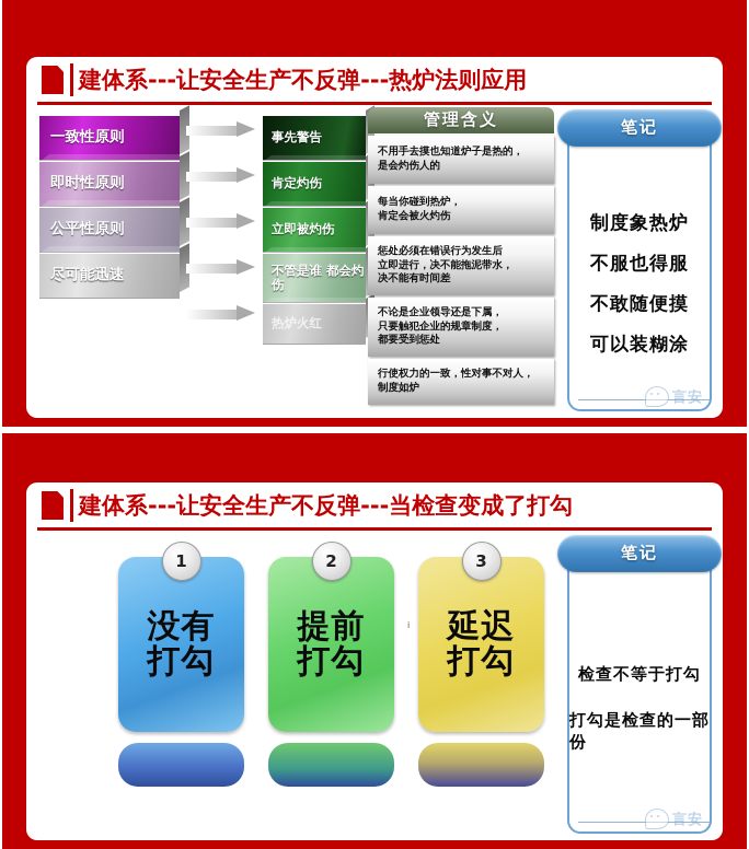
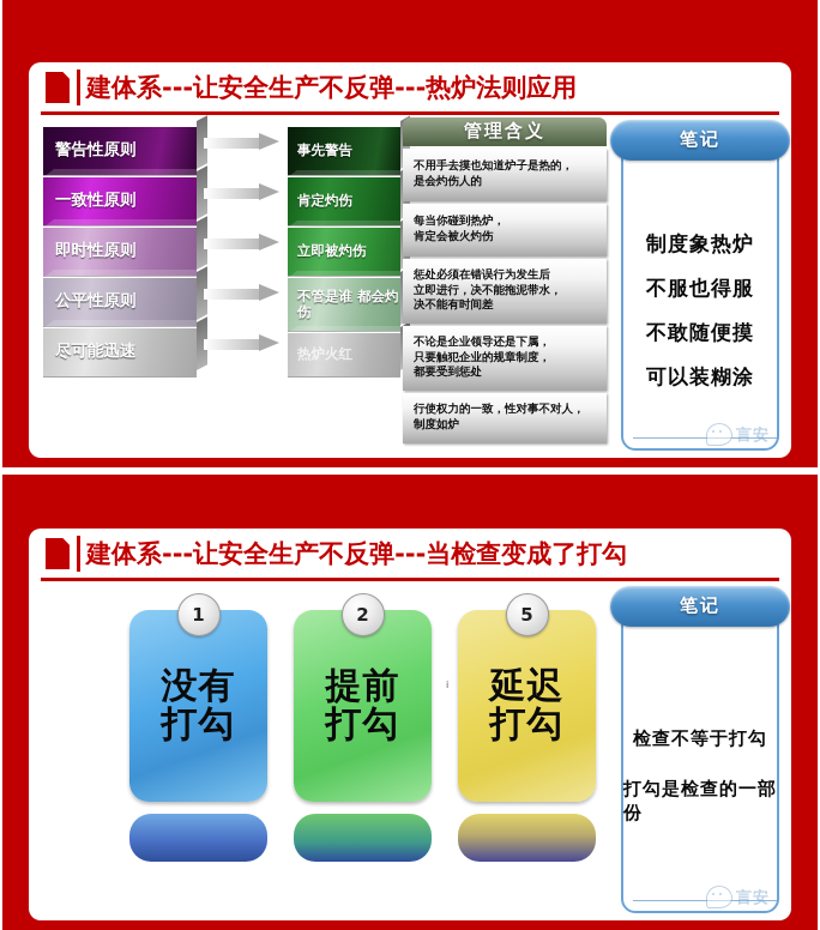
  建体系---让安全生产不反弹---热炉法则应用
+ 警告性原则
  一致性原则
  即时性原则
  公平性原则
  尽可能迅速
  事先警告
  肯定灼伤
  立即被灼伤
  不管是谁 都会灼伤
  热炉火红
  管理含义
  不用手去摸也知道炉子是热的，
  是会灼伤人的
  每当你碰到热炉，
  肯定会被火灼伤
  惩处必须在错误行为发生后
  立即进行，决不能拖泥带水，
  决不能有时间差
  不论是企业领导还是下属，
  只要触犯企业的规章制度，
  都要受到惩处
  行使权力的一致，性对事不对人，
  制度如炉
  笔记
  制度象热炉
  不服也得服
  不敢随便摸
  可以装糊涂
  言安
  建体系---让安全生产不反弹---当检查变成了打勾
  1
  没有
  打勾
  2
  提前
  打勾
- 3
+ 5
  延迟
  i
  打勾
  笔记
  检查不等于打勾
  打勾是检查的一部份
  言安
